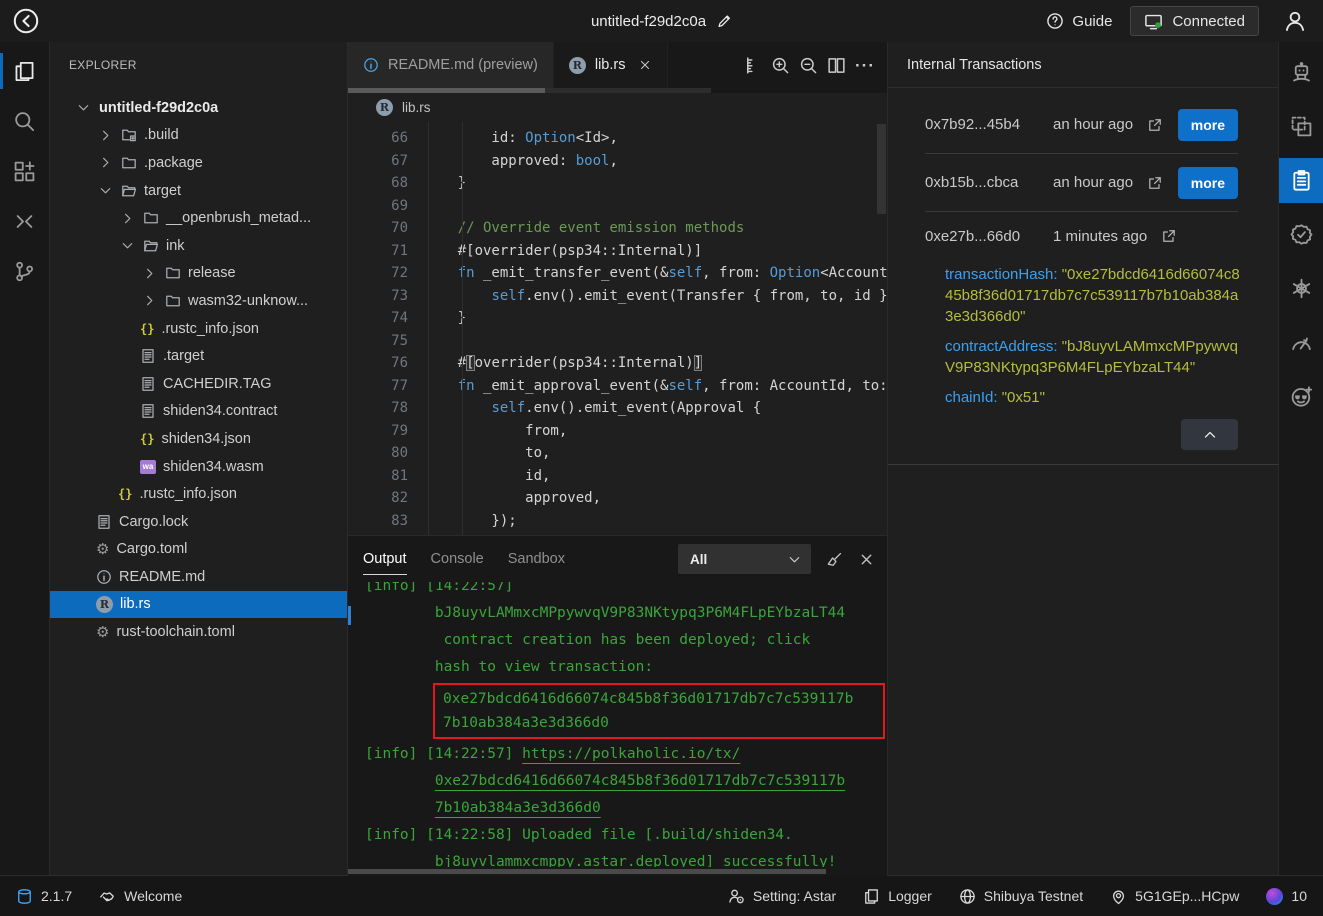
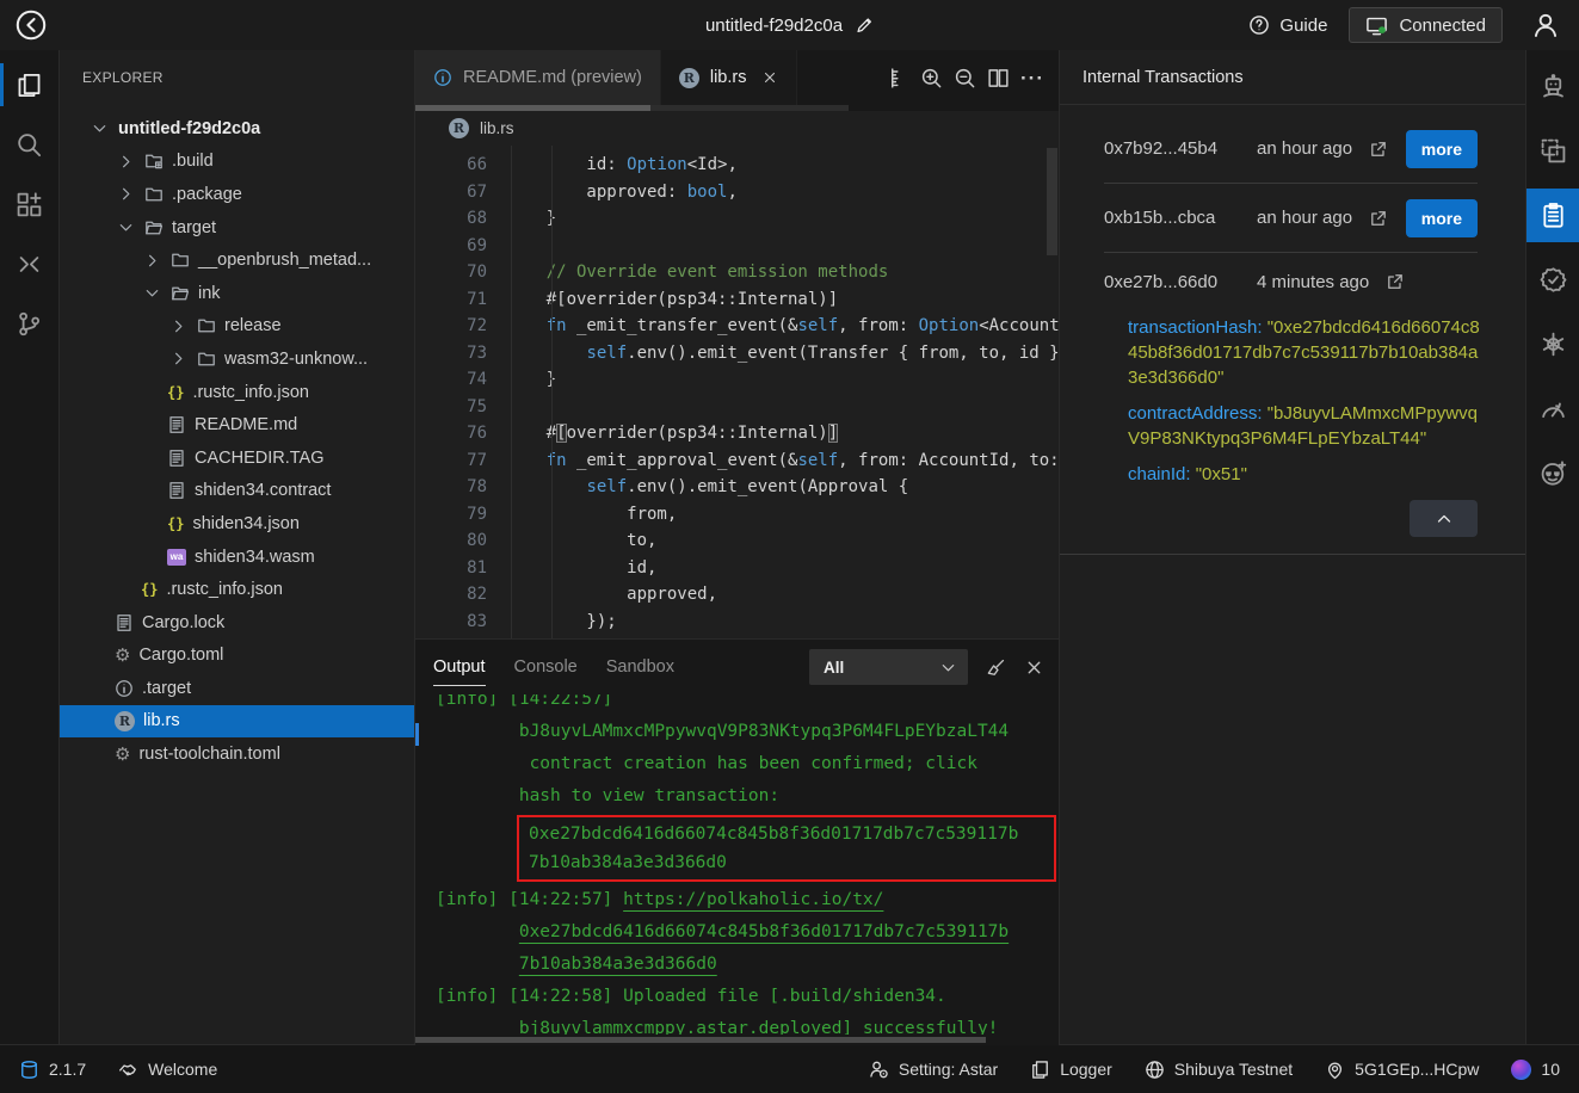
  untitled-f29d2c0a
  Guide
  Connected
  EXPLORER
  untitled-f29d2c0a
  .build
  .package
  target
  __openbrush_metad...
  ink
  release
  wasm32-unknow...
  {}
  .rustc_info.json
- .target
+ README.md
  CACHEDIR.TAG
  shiden34.contract
  {}
  shiden34.json
  wa
  shiden34.wasm
  {}
  .rustc_info.json
  Cargo.lock
  ⚙
  Cargo.toml
- README.md
+ .target
  R
  lib.rs
  ⚙
  rust-toolchain.toml
  README.md (preview)
  R
  lib.rs
  ···
  R
  lib.rs
  66
  id: Option<Id>,
  67
  approved: bool,
  68
  69
  70
  / Override event emission methods
  71
  [overrider(psp34::Internal)]
  72
  73
  self.env().emit_event(Transfer { from, to, id }
  74
  75
  76
  [overrider(psp34::Internal)]
  77
  78
  self.env().emit_event(Approval {
  79
  from,
  80
  to,
  81
  id,
  82
  approved,
  83
  });
  Output
  Console
  Sandbox
  All
  [info] [14:22:57]
  bJ8uyvLAMmxcMPpywvqV9P83NKtypq3P6M4FLpEYbzaLT44
- contract creation has been deployed; click
+ contract creation has been confirmed; click
  hash to view transaction:
  0xe27bdcd6416d66074c845b8f36d01717db7c7c539117b
  7b10ab384a3e3d366d0
  [info] [14:22:57] https://polkaholic.io/tx/
  0xe27bdcd6416d66074c845b8f36d01717db7c7c539117b
  7b10ab384a3e3d366d0
  [info] [14:22:58] Uploaded file [.build/shiden34.
  bj8uyvlammxcmppy.astar.deployed] successfully!
  Internal Transactions
  0x7b92...45b4
  an hour ago
  more
  0xb15b...cbca
  an hour ago
  more
  0xe27b...66d0
- 1 minutes ago
+ 4 minutes ago
  transactionHash: "0xe27bdcd6416d66074c845b8f36d01717db7c7c539117b7b10ab384a3e3d366d0"
  contractAddress: "bJ8uyvLAMmxcMPpywvqV9P83NKtypq3P6M4FLpEYbzaLT44"
  chainId: "0x51"
  2.1.7
  Welcome
  Setting: Astar
  Logger
  Shibuya Testnet
  5G1GEp...HCpw
  10
